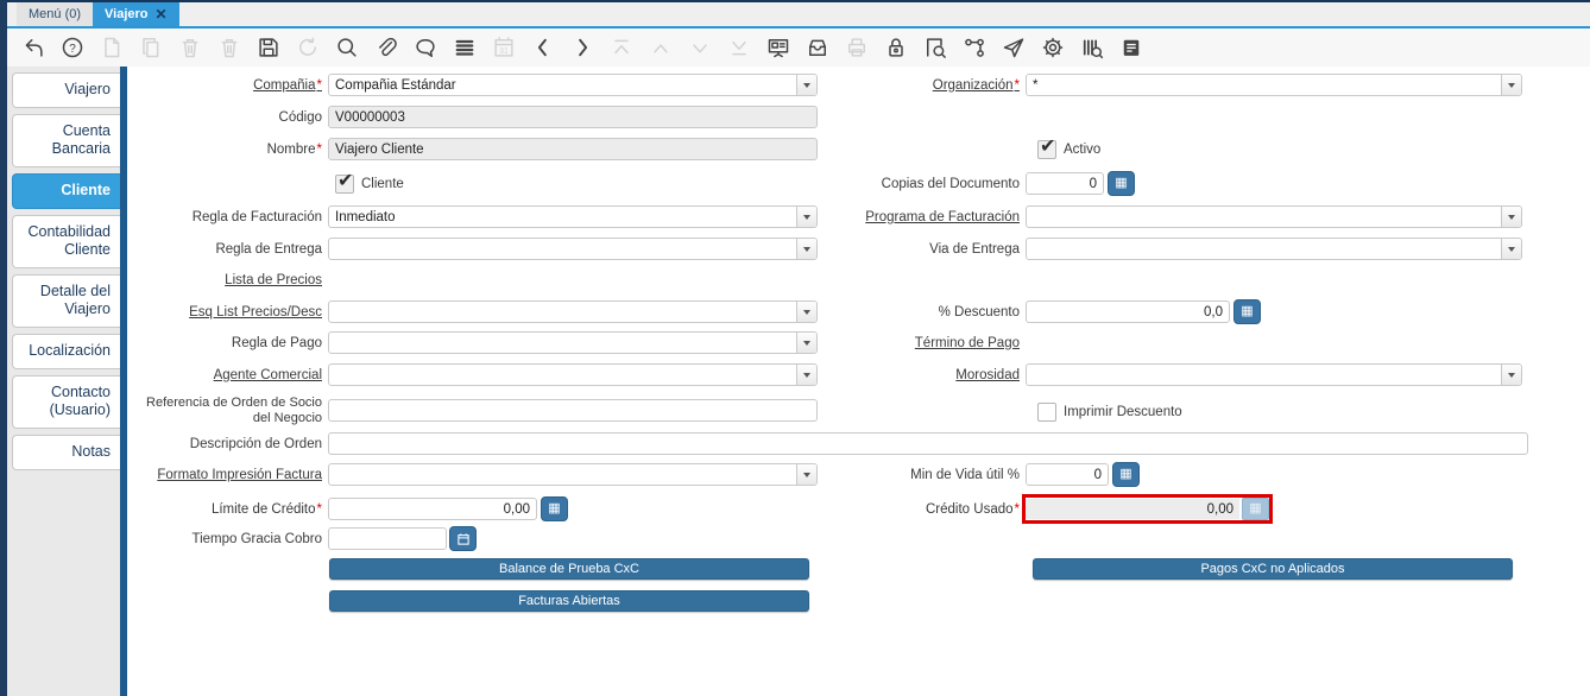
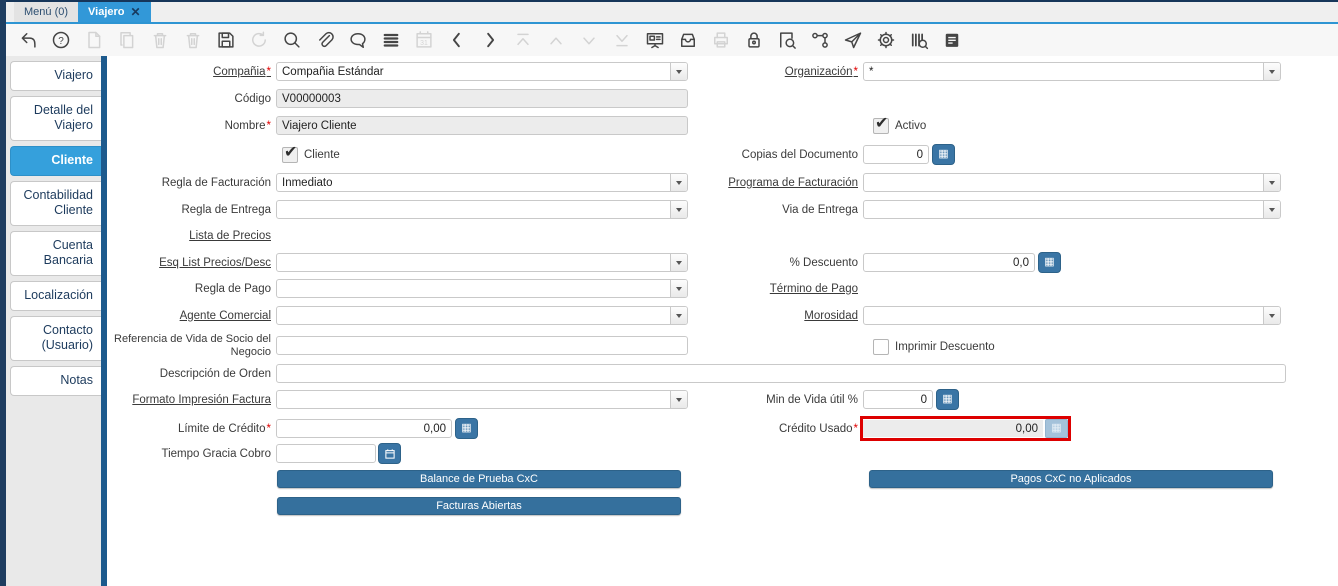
  Menú (0)
  Viajero
  ✕
  ?
  Viajero
- Cuenta Bancaria
+ Detalle del Viajero
  Cliente
  Contabilidad Cliente
- Detalle del Viajero
+ Cuenta Bancaria
  Localización
  Contacto (Usuario)
  Notas
  Compañia
  Compañia Estándar
  Organización
  *
  Código
  V00000003
  Nombre
  Viajero Cliente
  Activo
  Cliente
  Copias del Documento
  0
  ▦
  Regla de Facturación
  Inmediato
  Programa de Facturación
  Regla de Entrega
  Via de Entrega
  Lista de Precios
  Esq List Precios/Desc
  % Descuento
  0,0
  ▦
  Regla de Pago
  Término de Pago
  Agente Comercial
  Morosidad
- Referencia de Orden de Socio del Negocio
+ Referencia de Vida de Socio del Negocio
  Imprimir Descuento
  Descripción de Orden
  Formato Impresión Factura
  Min de Vida útil %
  0
  ▦
  Límite de Crédito
  0,00
  ▦
  Crédito Usado
  0,00
  ▦
  Tiempo Gracia Cobro
  Balance de Prueba CxC
  Pagos CxC no Aplicados
  Facturas Abiertas
